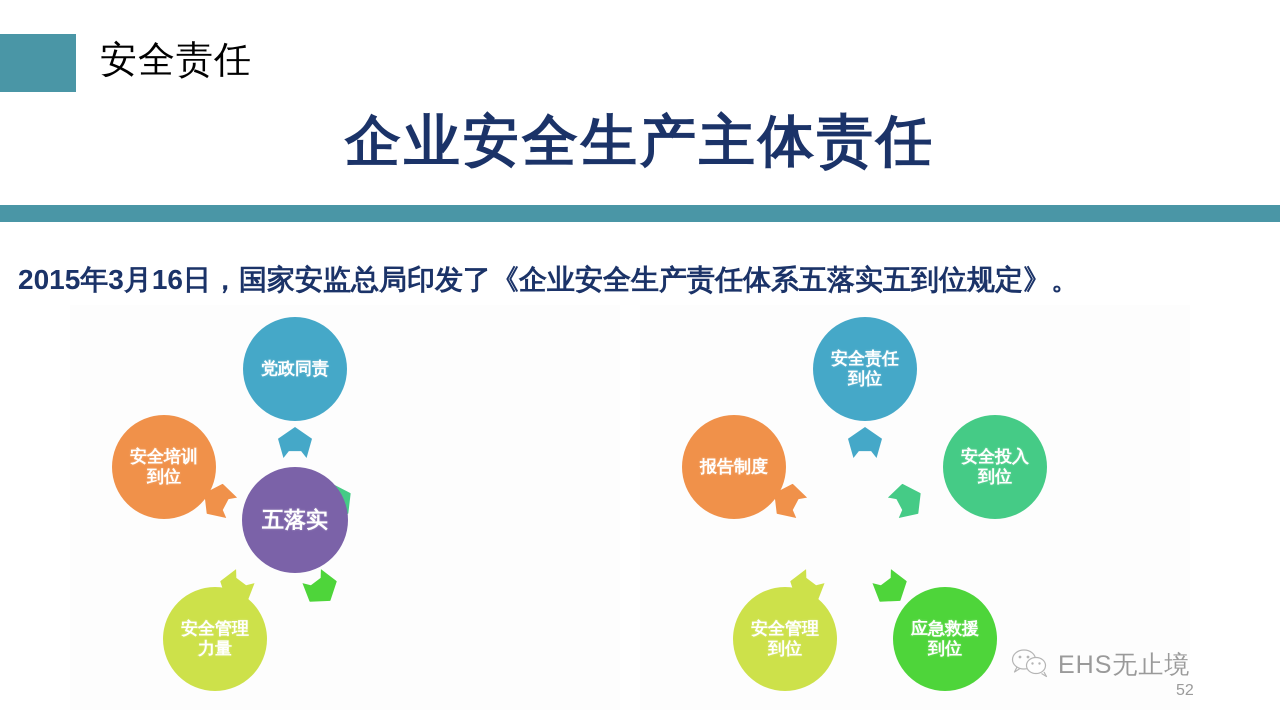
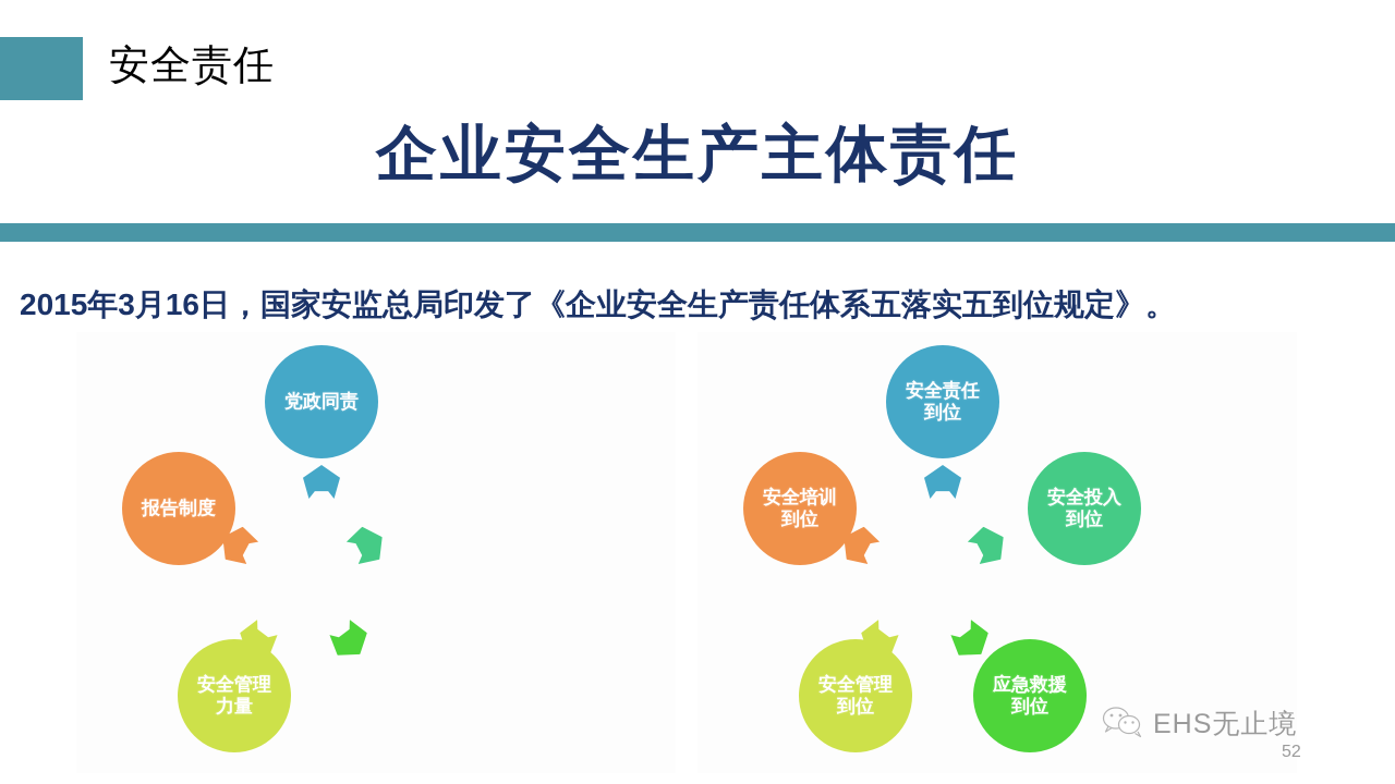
  安全责任
  企业安全生产主体责任
  2015年3月16日，国家安监总局印发了《企业安全生产责任体系五落实五到位规定》。
  党政同责
- 安全培训到位
+ 报告制度
  安全管理力量
- 五落实
  安全责任到位
- 报告制度
+ 安全培训到位
  安全投入到位
  安全管理到位
  应急救援到位
  EHS无止境
  52
